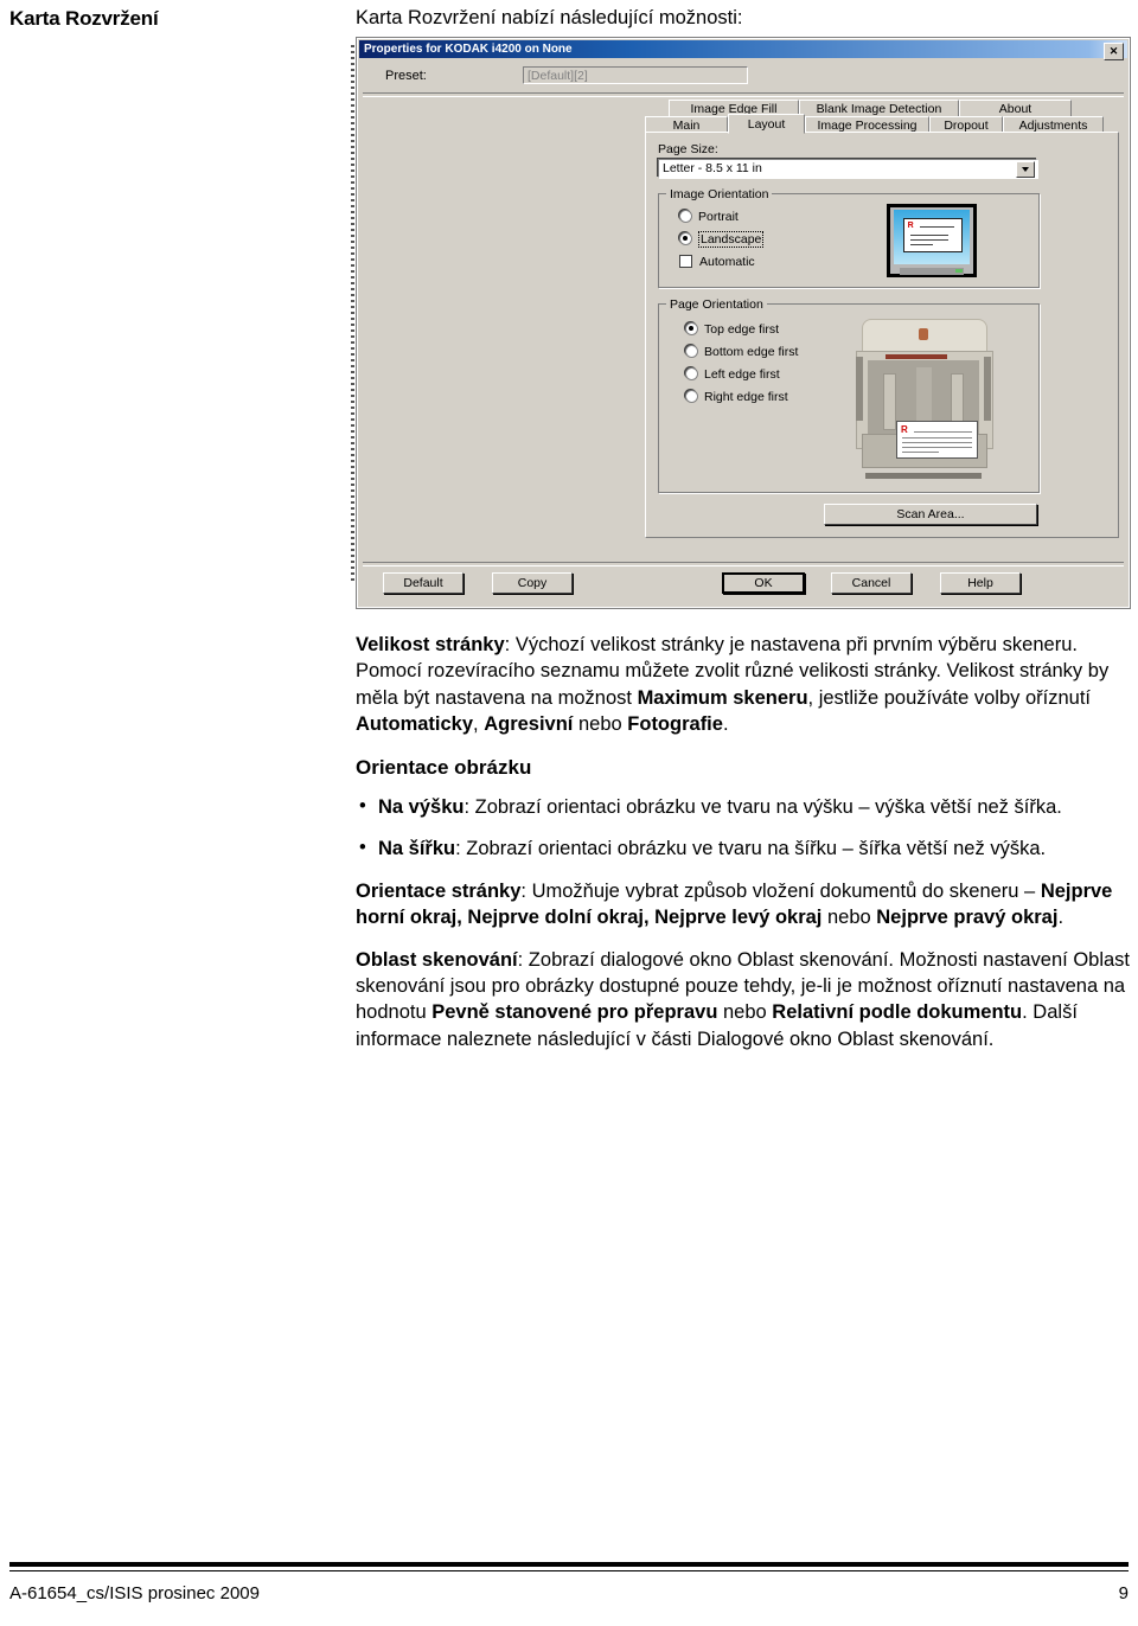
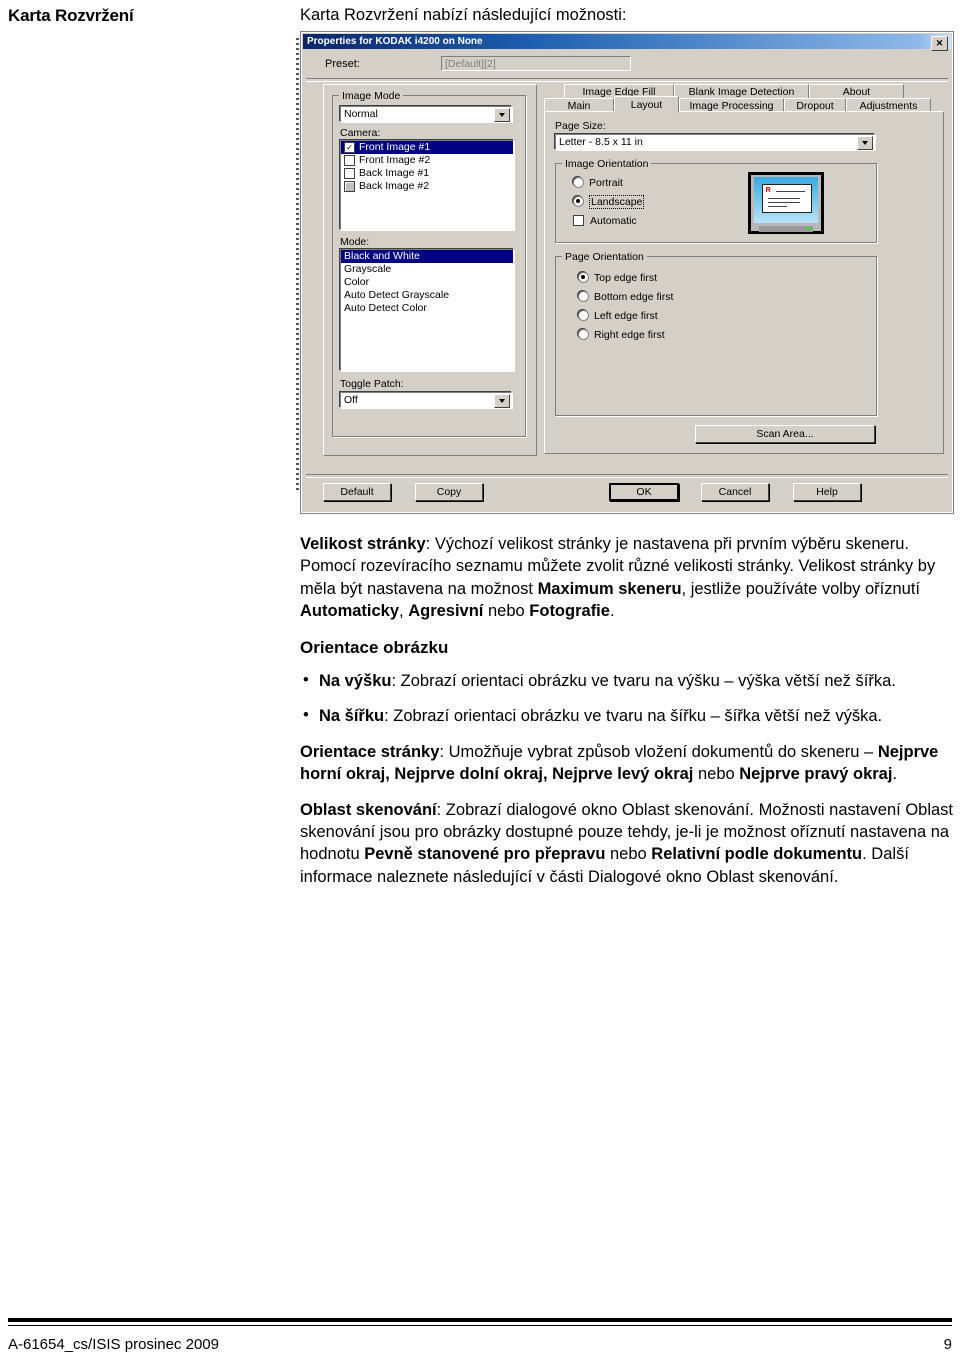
  Karta Rozvržení
  Karta Rozvržení nabízí následující možnosti:
  Properties for KODAK i4200 on None
  ✕
  Preset:
  [Default][2]
+ Image Mode
+ Normal
+ Camera:
+ ✓
+ Front Image #1
+ Front Image #2
+ Back Image #1
+ Back Image #2
+ Mode:
+ Black and White
+ Grayscale
+ Color
+ Auto Detect Grayscale
+ Auto Detect Color
+ Toggle Patch:
+ Off
  Image Edge Fill
  Blank Image Detection
  About
  Main
  Layout
  Image Processing
  Dropout
  Adjustments
  Page Size:
  Letter - 8.5 x 11 in
  Image Orientation
  Portrait
  Landscape
  Automatic
  Page Orientation
  Top edge first
  Bottom edge first
  Left edge first
  Right edge first
- R
  Scan Area...
  Default
  Copy
  OK
  Cancel
  Help
  Velikost stránky: Výchozí velikost stránky je nastavena při prvním výběru skeneru. Pomocí rozevíracího seznamu můžete zvolit různé velikosti stránky. Velikost stránky by měla být nastavena na možnost Maximum skeneru, jestliže používáte volby oříznutí Automaticky, Agresivní nebo Fotografie.
  Orientace obrázku
  Na výšku: Zobrazí orientaci obrázku ve tvaru na výšku – výška větší než šířka.
  Na šířku: Zobrazí orientaci obrázku ve tvaru na šířku – šířka větší než výška.
  Orientace stránky: Umožňuje vybrat způsob vložení dokumentů do skeneru – Nejprve horní okraj, Nejprve dolní okraj, Nejprve levý okraj nebo Nejprve pravý okraj.
  Oblast skenování: Zobrazí dialogové okno Oblast skenování. Možnosti nastavení Oblast skenování jsou pro obrázky dostupné pouze tehdy, je-li je možnost oříznutí nastavena na hodnotu Pevně stanovené pro přepravu nebo Relativní podle dokumentu. Další informace naleznete následující v části Dialogové okno Oblast skenování.
  A-61654_cs/ISIS prosinec 2009
  9
